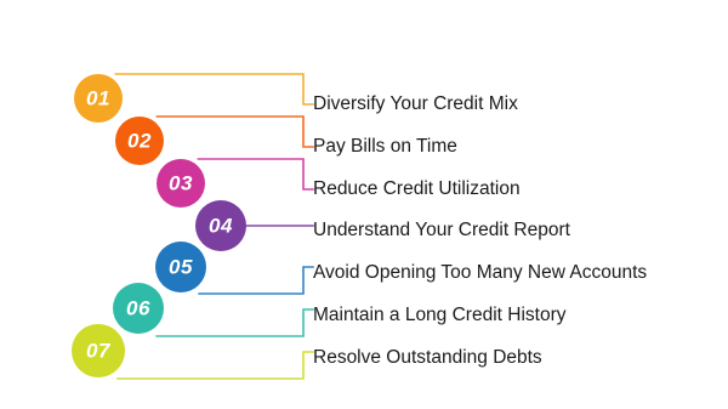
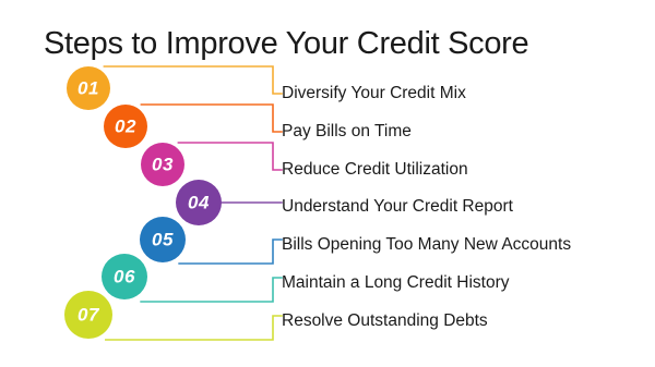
+ Steps to Improve Your Credit Score
  01
  02
  03
  04
  05
  06
  07
  Diversify Your Credit Mix
  Pay Bills on Time
  Reduce Credit Utilization
  Understand Your Credit Report
- Avoid Opening Too Many New Accounts
+ Bills Opening Too Many New Accounts
  Maintain a Long Credit History
  Resolve Outstanding Debts
